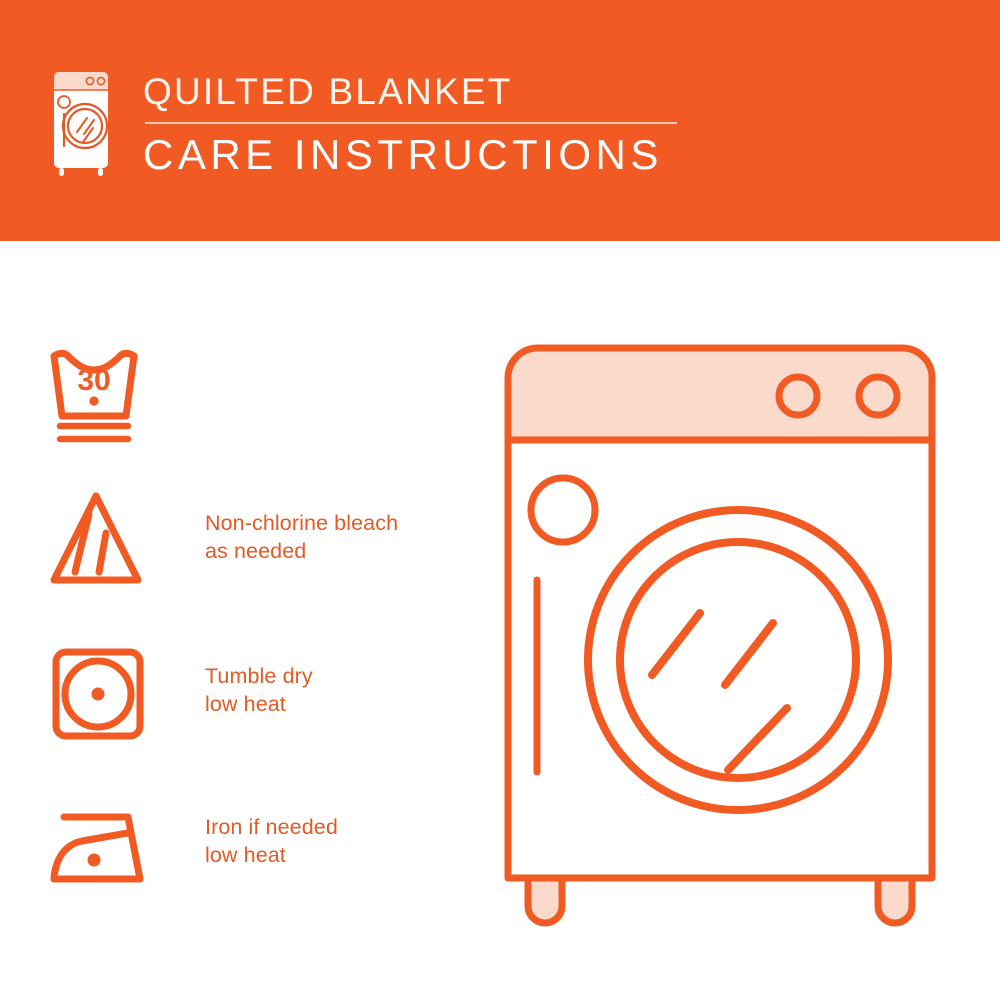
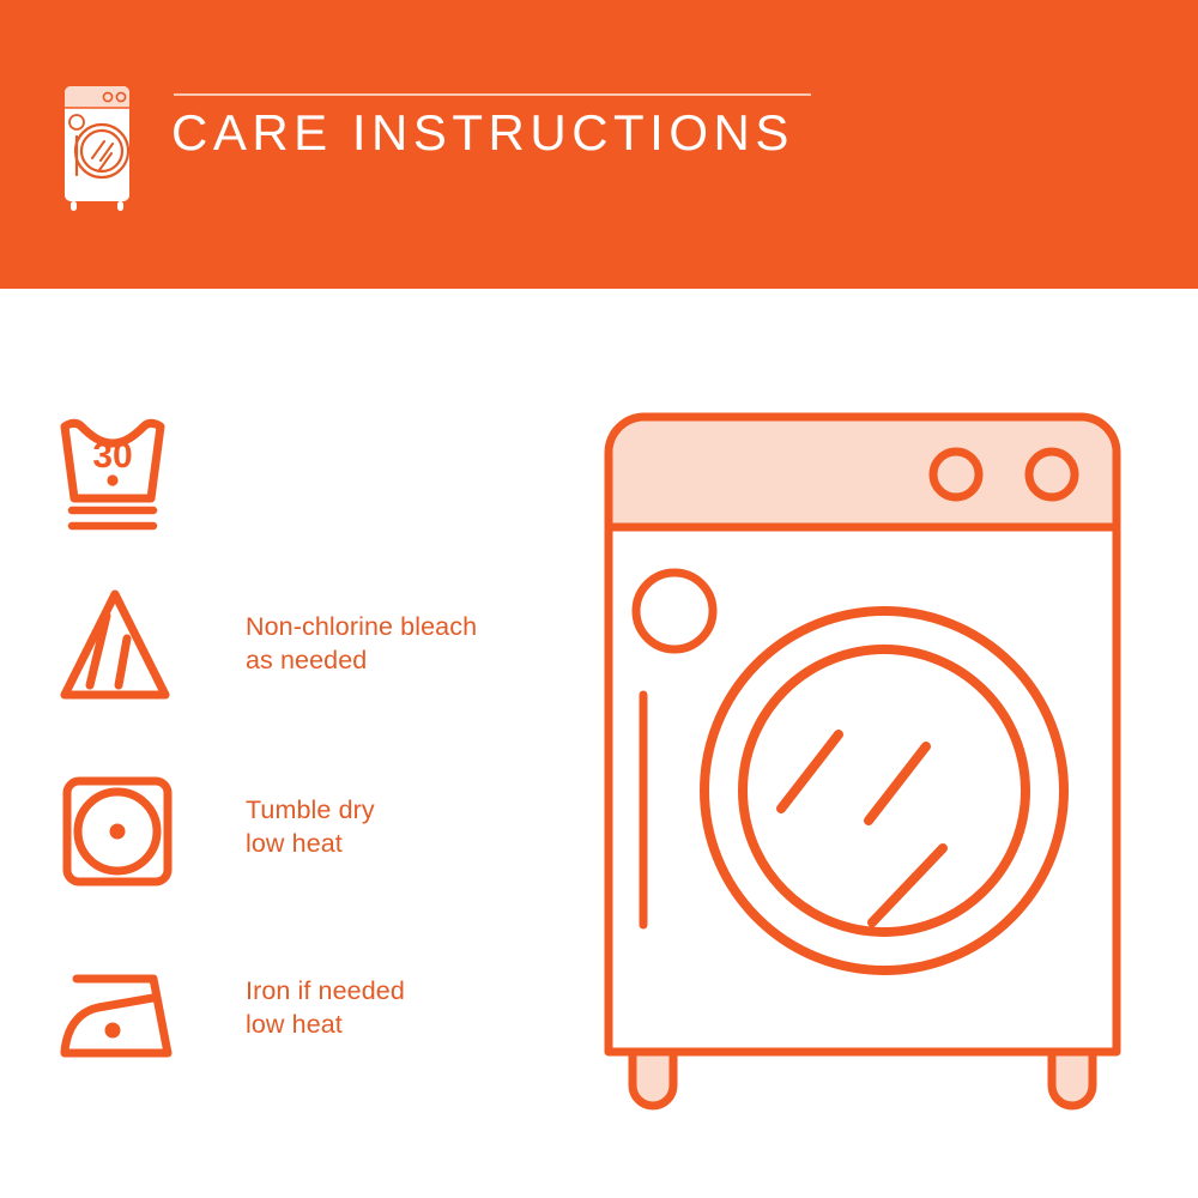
- QUILTED BLANKET
  CARE INSTRUCTIONS
  30
  Non-chlorine bleach
  as needed
  Tumble dry
  low heat
  Iron if needed
  low heat
